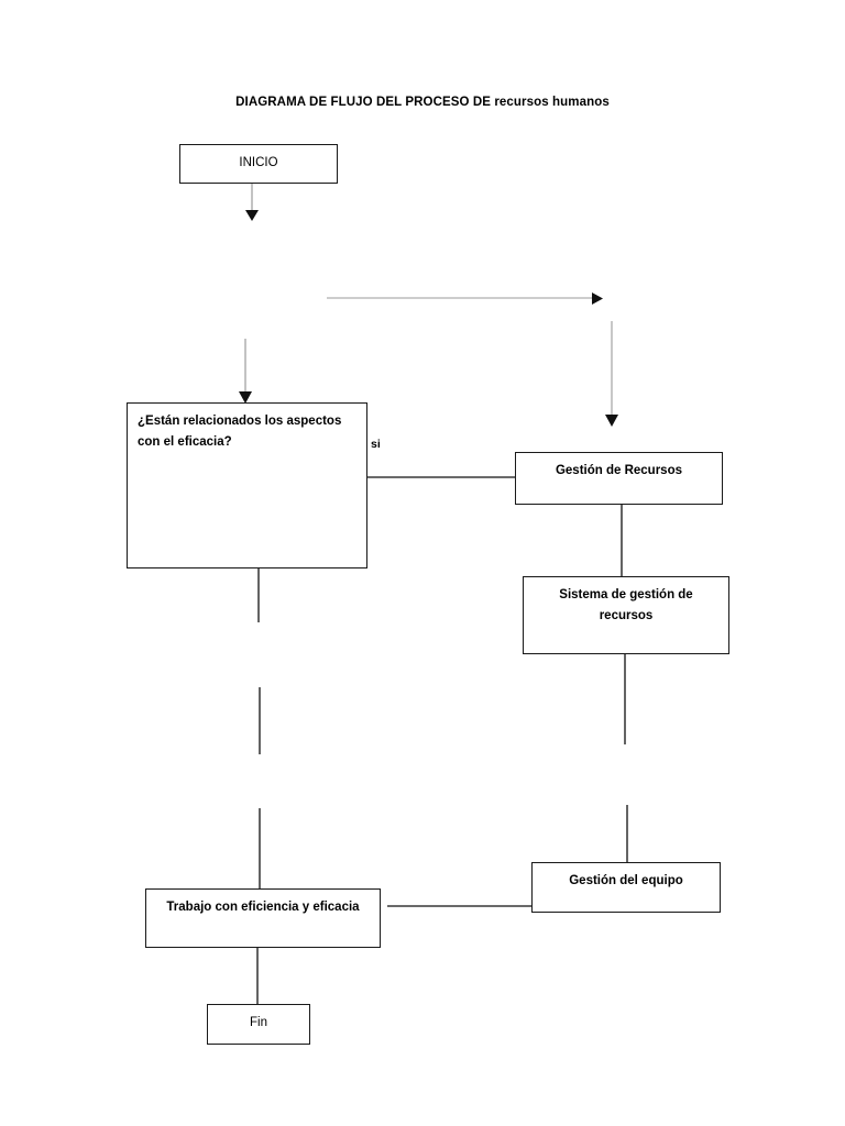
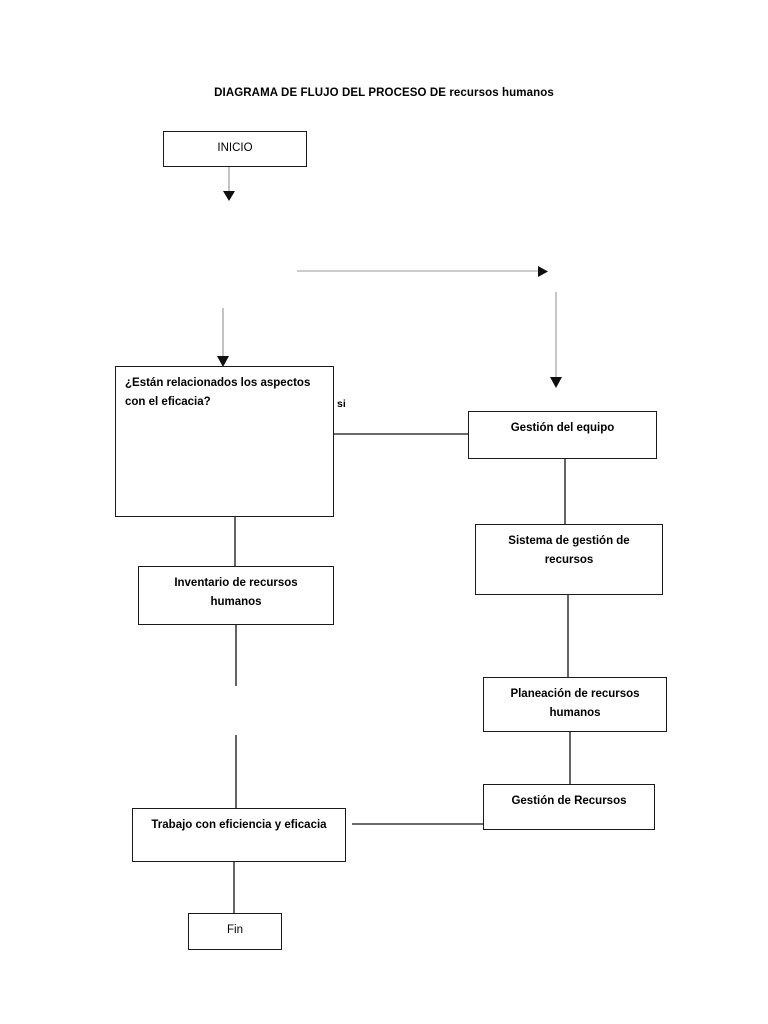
  DIAGRAMA DE FLUJO DEL PROCESO DE recursos humanos
  INICIO
  ¿Están relacionados los aspectos con el eficacia?
- Gestión de Recursos
+ Gestión del equipo
  Sistema de gestión de recursos
+ Inventario de recursos humanos
+ Planeación de recursos humanos
- Gestión del equipo
+ Gestión de Recursos
  Trabajo con eficiencia y eficacia
  Fin
  si
